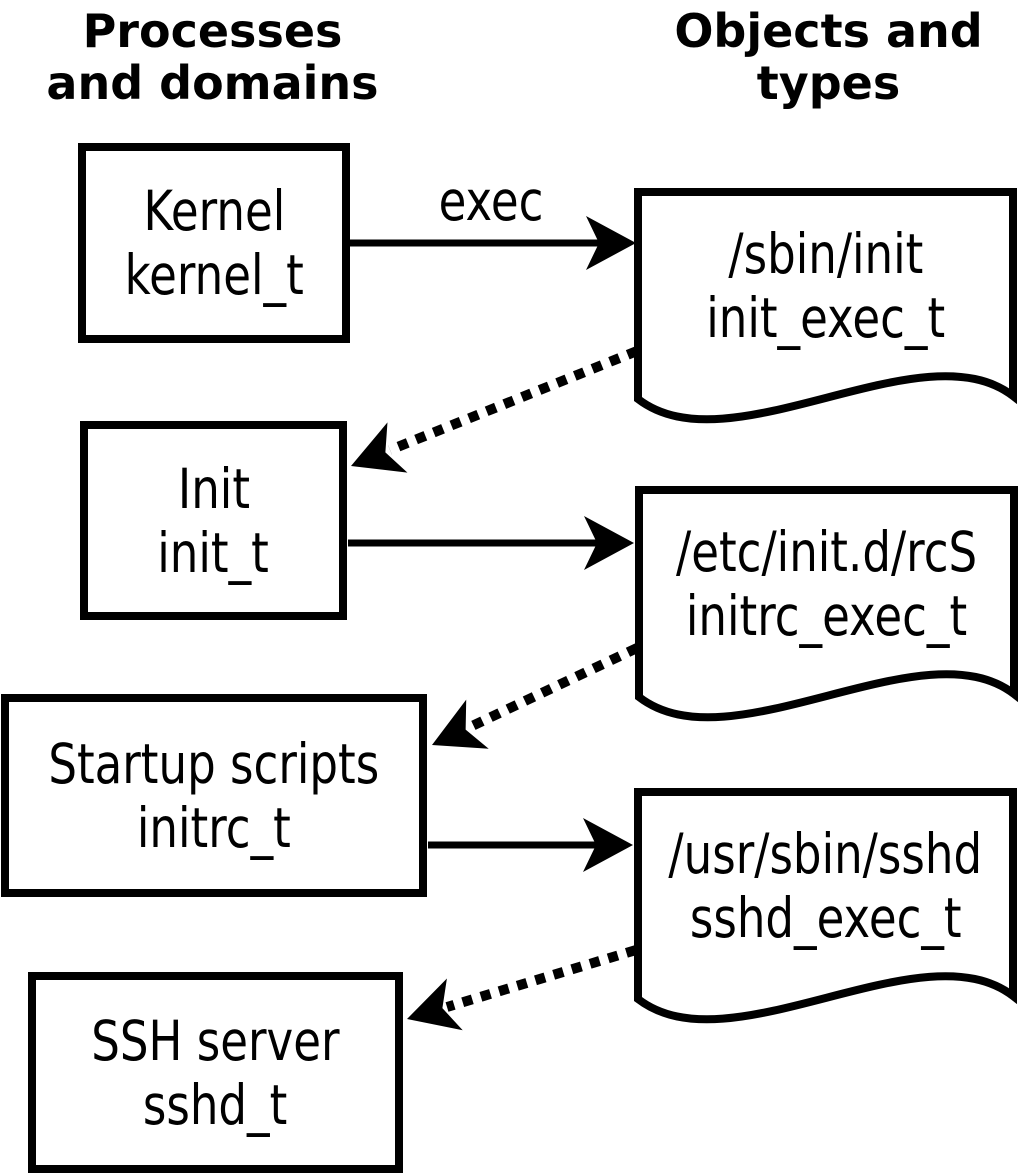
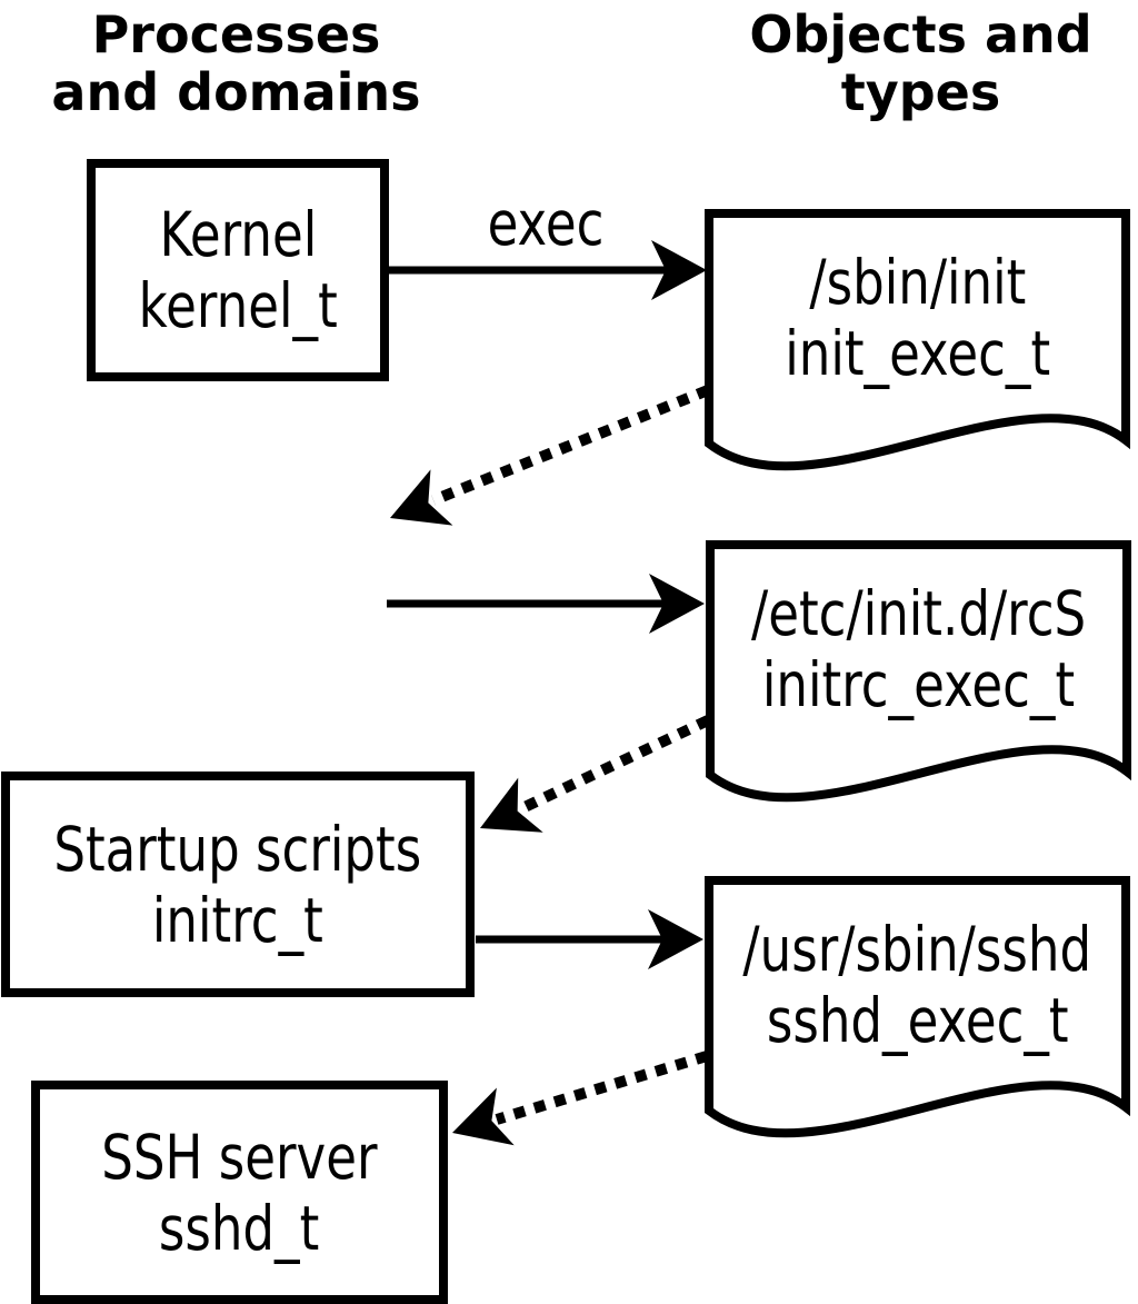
  Processes
  and domains
  Objects and
  types
  Kernel
  kernel_t
- Init
- init_t
  Startup scripts
  initrc_t
  SSH server
  sshd_t
  /sbin/init
  init_exec_t
  /etc/init.d/rcS
  initrc_exec_t
  /usr/sbin/sshd
  sshd_exec_t
  exec
